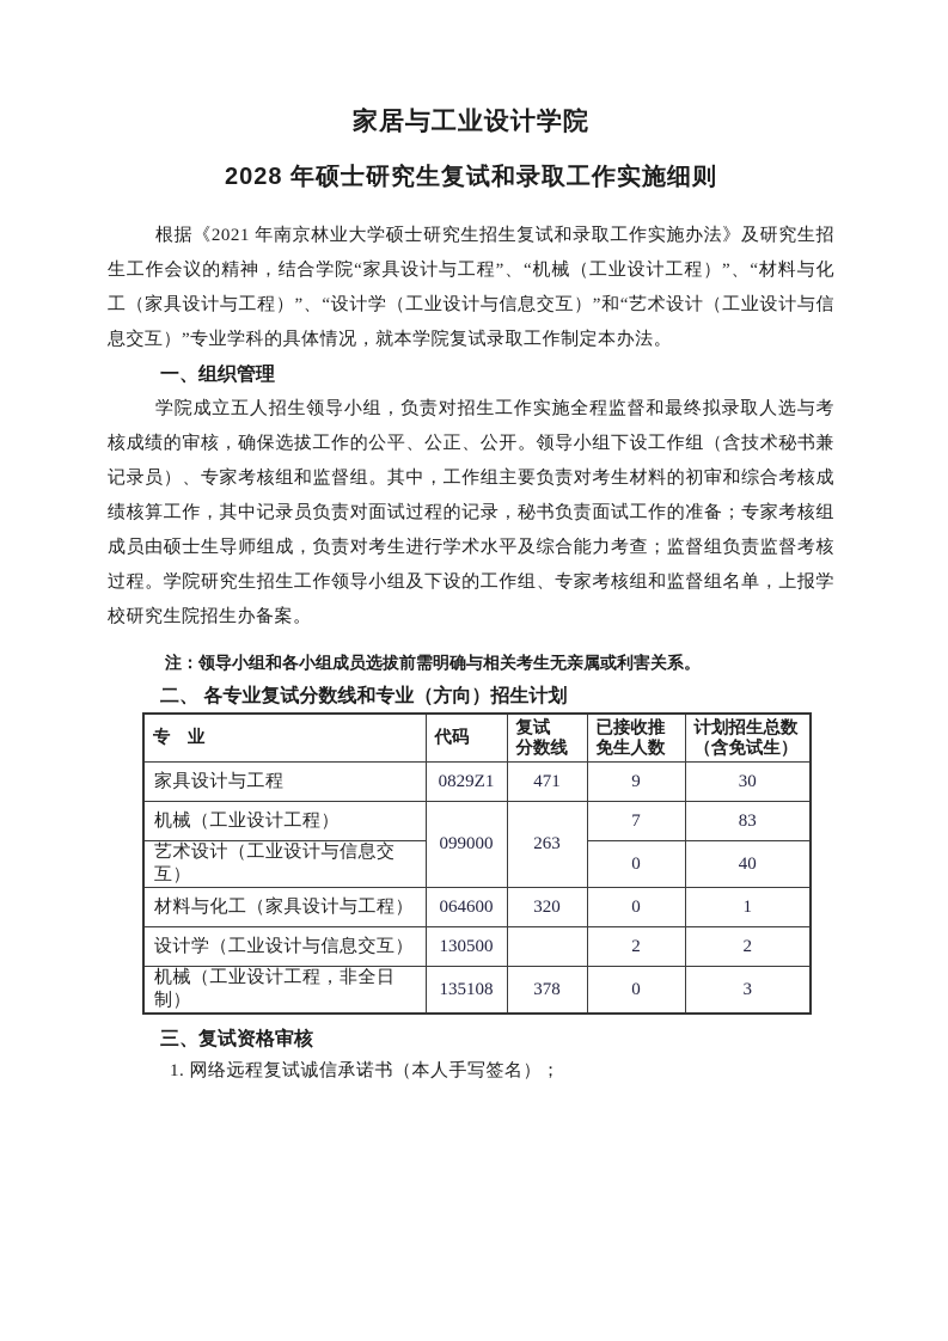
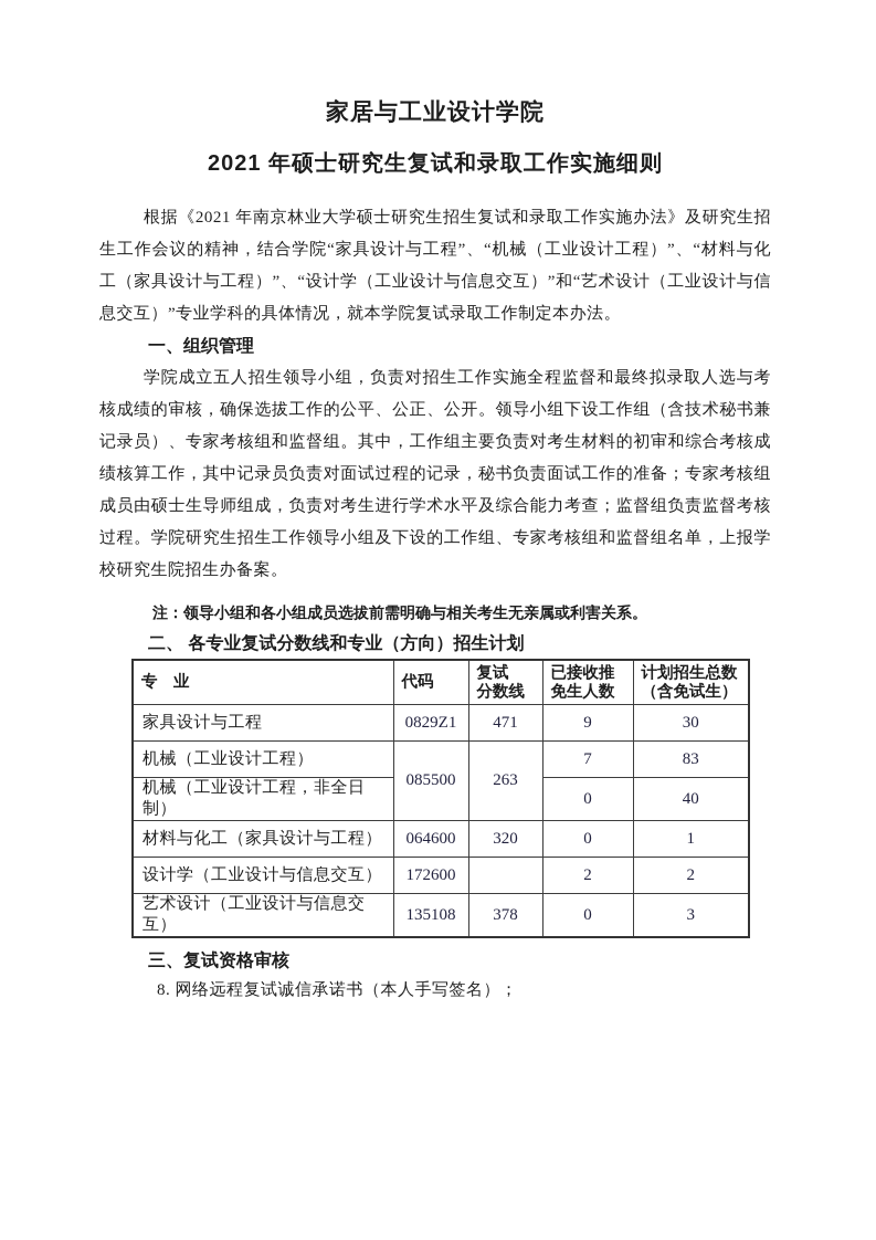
  家居与工业设计学院
- 2028 年硕士研究生复试和录取工作实施细则
+ 2021 年硕士研究生复试和录取工作实施细则
  根据《2021 年南京林业大学硕士研究生招生复试和录取工作实施办法》及研究生招生工作会议的精神，结合学院“家具设计与工程”、“机械（工业设计工程）”、“材料与化工（家具设计与工程）”、“设计学（工业设计与信息交互）”和“艺术设计（工业设计与信息交互）”专业学科的具体情况，就本学院复试录取工作制定本办法。
  一、组织管理
  学院成立五人招生领导小组，负责对招生工作实施全程监督和最终拟录取人选与考核成绩的审核，确保选拔工作的公平、公正、公开。领导小组下设工作组（含技术秘书兼记录员）、专家考核组和监督组。其中，工作组主要负责对考生材料的初审和综合考核成绩核算工作，其中记录员负责对面试过程的记录，秘书负责面试工作的准备；专家考核组成员由硕士生导师组成，负责对考生进行学术水平及综合能力考查；监督组负责监督考核过程。学院研究生招生工作领导小组及下设的工作组、专家考核组和监督组名单，上报学校研究生院招生办备案。
  注：领导小组和各小组成员选拔前需明确与相关考生无亲属或利害关系。
  二、 各专业复试分数线和专业（方向）招生计划
  专 业	代码	复试 分数线	已接收推 免生人数	计划招生总数 （含免试生）
  家具设计与工程	0829Z1	471	9	30
- 机械（工业设计工程）	099000	263	7	83
+ 机械（工业设计工程）	085500	263	7	83
- 艺术设计（工业设计与信息交互）	0	40
+ 机械（工业设计工程，非全日制）	0	40
  材料与化工（家具设计与工程）	064600	320	0	1
- 设计学（工业设计与信息交互）	130500		2	2
+ 设计学（工业设计与信息交互）	172600		2	2
- 机械（工业设计工程，非全日制）	135108	378	0	3
+ 艺术设计（工业设计与信息交互）	135108	378	0	3
  三、复试资格审核
- 1. 网络远程复试诚信承诺书（本人手写签名）；
+ 8. 网络远程复试诚信承诺书（本人手写签名）；
